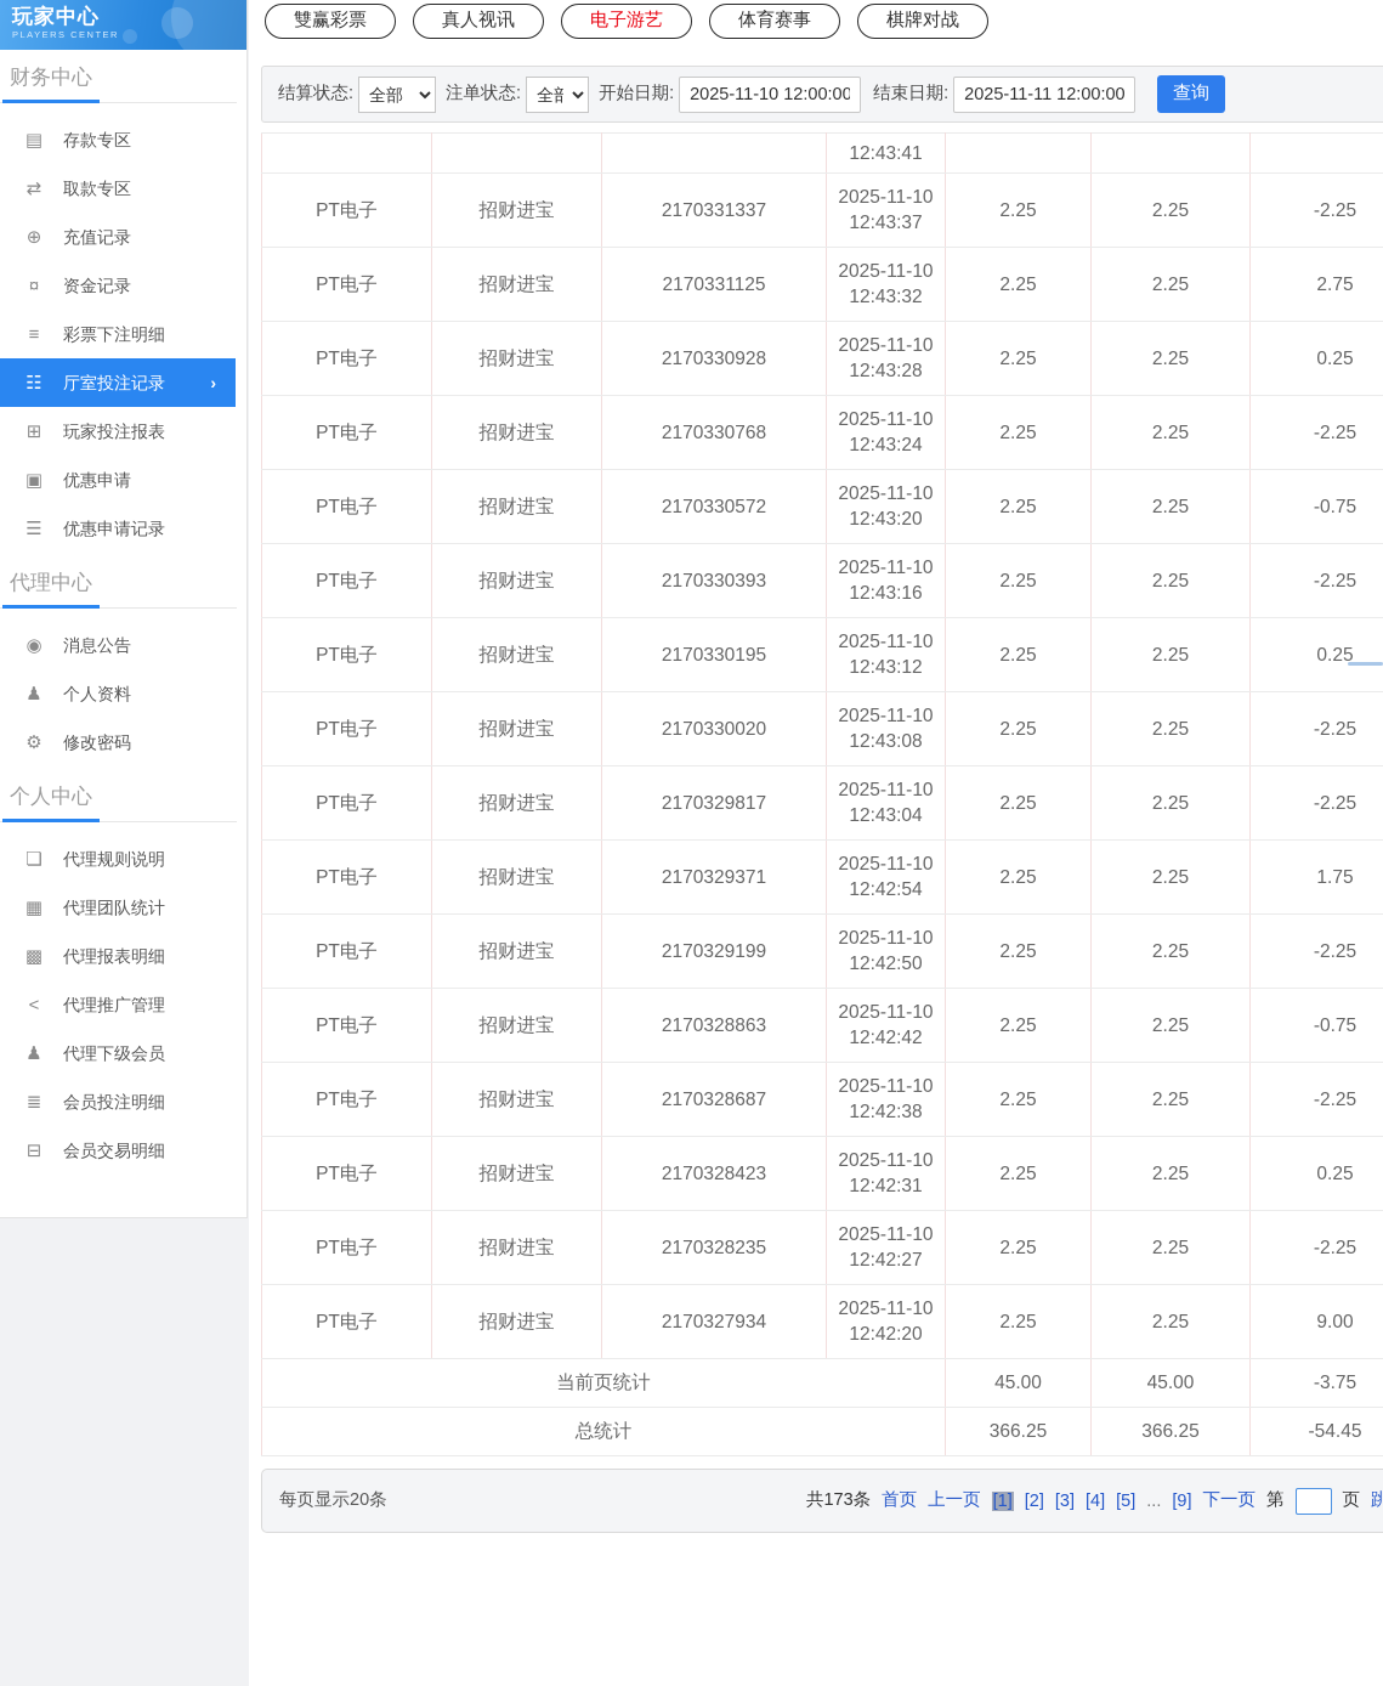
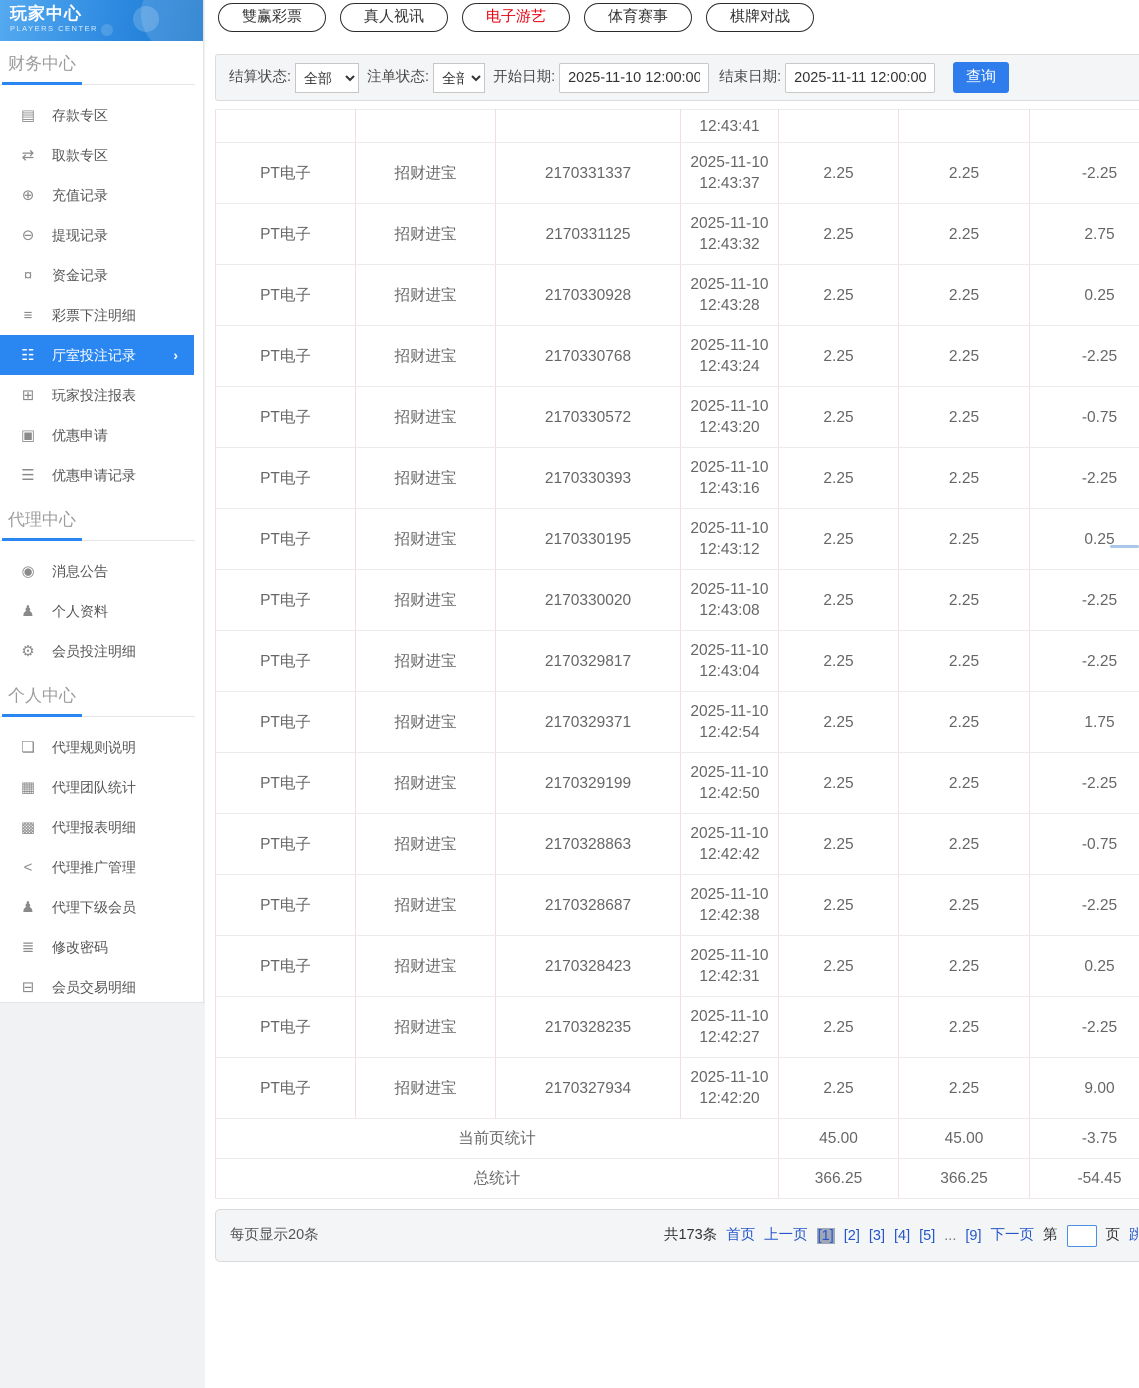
  玩家中心
  PLAYERS CENTER
  财务中心
  ▤ 存款专区
  ⇄ 取款专区
  ⊕ 充值记录
+ ⊖ 提现记录
  ¤ 资金记录
  ≡ 彩票下注明细
  ☷ 厅室投注记录
  ›
  ⊞ 玩家投注报表
  ▣ 优惠申请
  ☰ 优惠申请记录
  代理中心
  ◉ 消息公告
  ♟ 个人资料
- ⚙ 修改密码
+ ⚙ 会员投注明细
  个人中心
  ❏ 代理规则说明
  ▦ 代理团队统计
  ▩ 代理报表明细
  < 代理推广管理
  ♟ 代理下级会员
- ≣ 会员投注明细
+ ≣ 修改密码
  ⊟ 会员交易明细
  雙赢彩票
  真人视讯
  电子游艺
  体育赛事
  棋牌对战
  结算状态:
  全部
  注单状态:
  全部
  开始日期:
  2025-11-10 12:00:00
  结束日期:
  2025-11-11 12:00:00
  查询
  			12:43:41
  PT电子	招财进宝	2170331337	2025-11-1012:43:37	2.25	2.25	-2.25
  PT电子	招财进宝	2170331125	2025-11-1012:43:32	2.25	2.25	2.75
  PT电子	招财进宝	2170330928	2025-11-1012:43:28	2.25	2.25	0.25
  PT电子	招财进宝	2170330768	2025-11-1012:43:24	2.25	2.25	-2.25
  PT电子	招财进宝	2170330572	2025-11-1012:43:20	2.25	2.25	-0.75
  PT电子	招财进宝	2170330393	2025-11-1012:43:16	2.25	2.25	-2.25
  PT电子	招财进宝	2170330195	2025-11-1012:43:12	2.25	2.25	0.25
  PT电子	招财进宝	2170330020	2025-11-1012:43:08	2.25	2.25	-2.25
  PT电子	招财进宝	2170329817	2025-11-1012:43:04	2.25	2.25	-2.25
  PT电子	招财进宝	2170329371	2025-11-1012:42:54	2.25	2.25	1.75
  PT电子	招财进宝	2170329199	2025-11-1012:42:50	2.25	2.25	-2.25
  PT电子	招财进宝	2170328863	2025-11-1012:42:42	2.25	2.25	-0.75
  PT电子	招财进宝	2170328687	2025-11-1012:42:38	2.25	2.25	-2.25
  PT电子	招财进宝	2170328423	2025-11-1012:42:31	2.25	2.25	0.25
  PT电子	招财进宝	2170328235	2025-11-1012:42:27	2.25	2.25	-2.25
  PT电子	招财进宝	2170327934	2025-11-1012:42:20	2.25	2.25	9.00
  当前页统计	45.00	45.00	-3.75
  总统计	366.25	366.25	-54.45
  每页显示20条
  共173条
  首页
  上一页
  [1]
  [2]
  [3]
  [4]
  [5]
  ...
  [9]
  下一页
  第
  页
